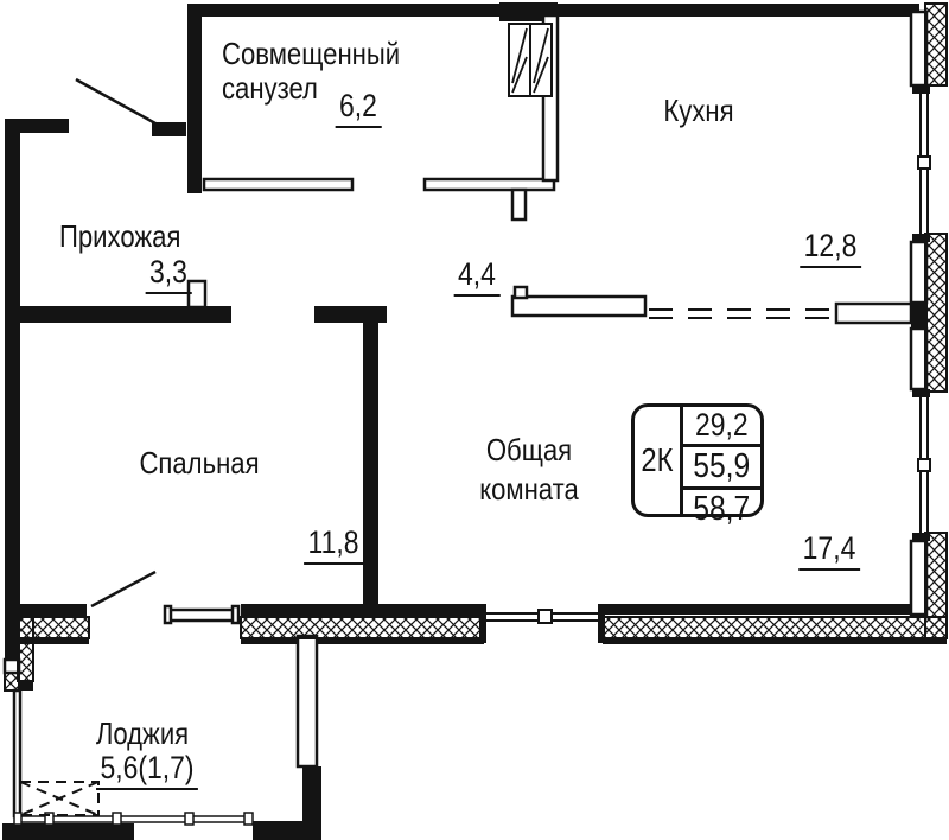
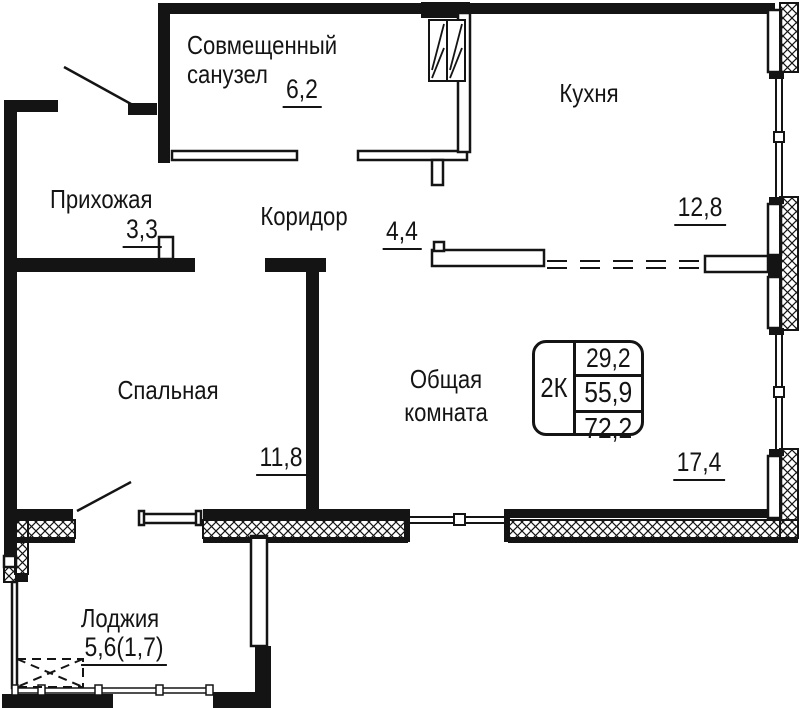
  Совмещенный санузел
  6,2
  Кухня
  12,8
  Прихожая
  3,3
+ Коридор
  4,4
  Спальная
  11,8
  Общая комната
  17,4
  Лоджия
  5,6(1,7)
  2К
  29,2
  55,9
- 58,7
+ 72,2
